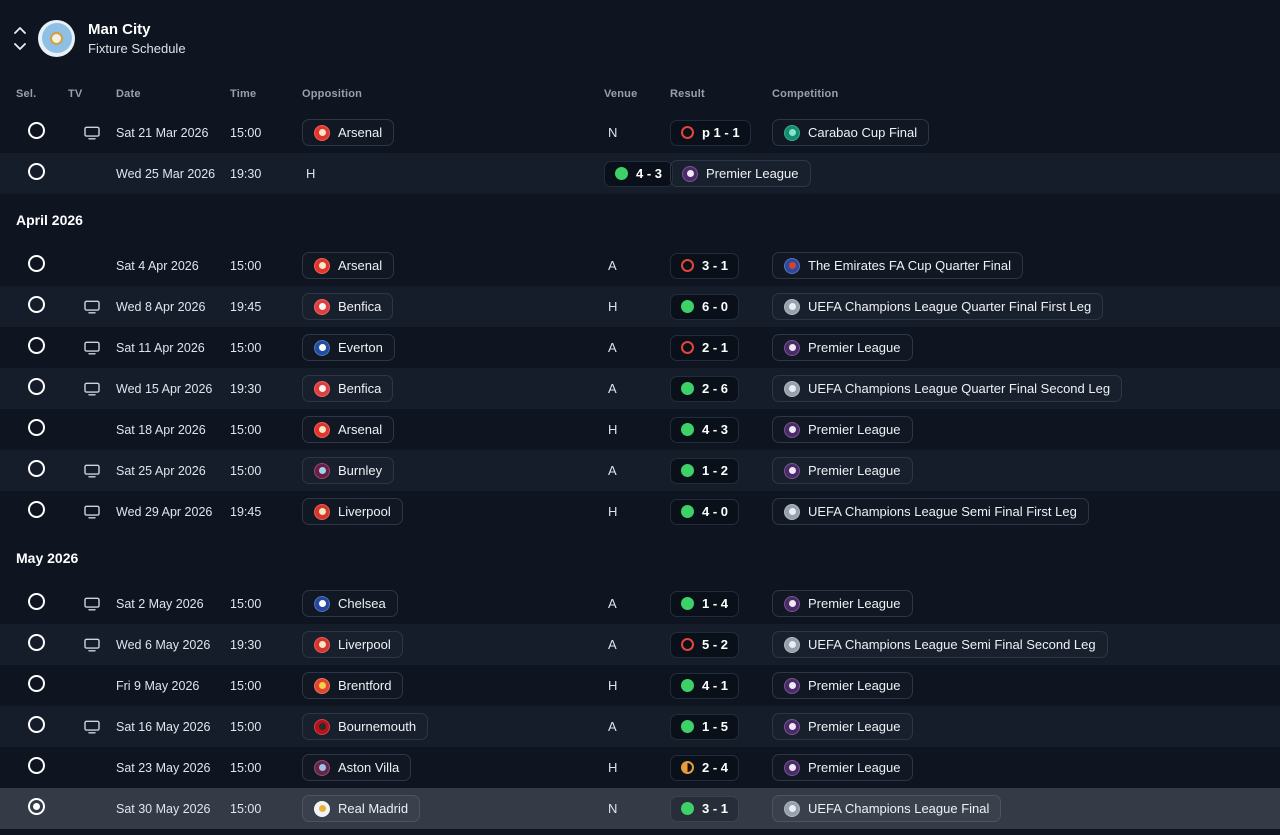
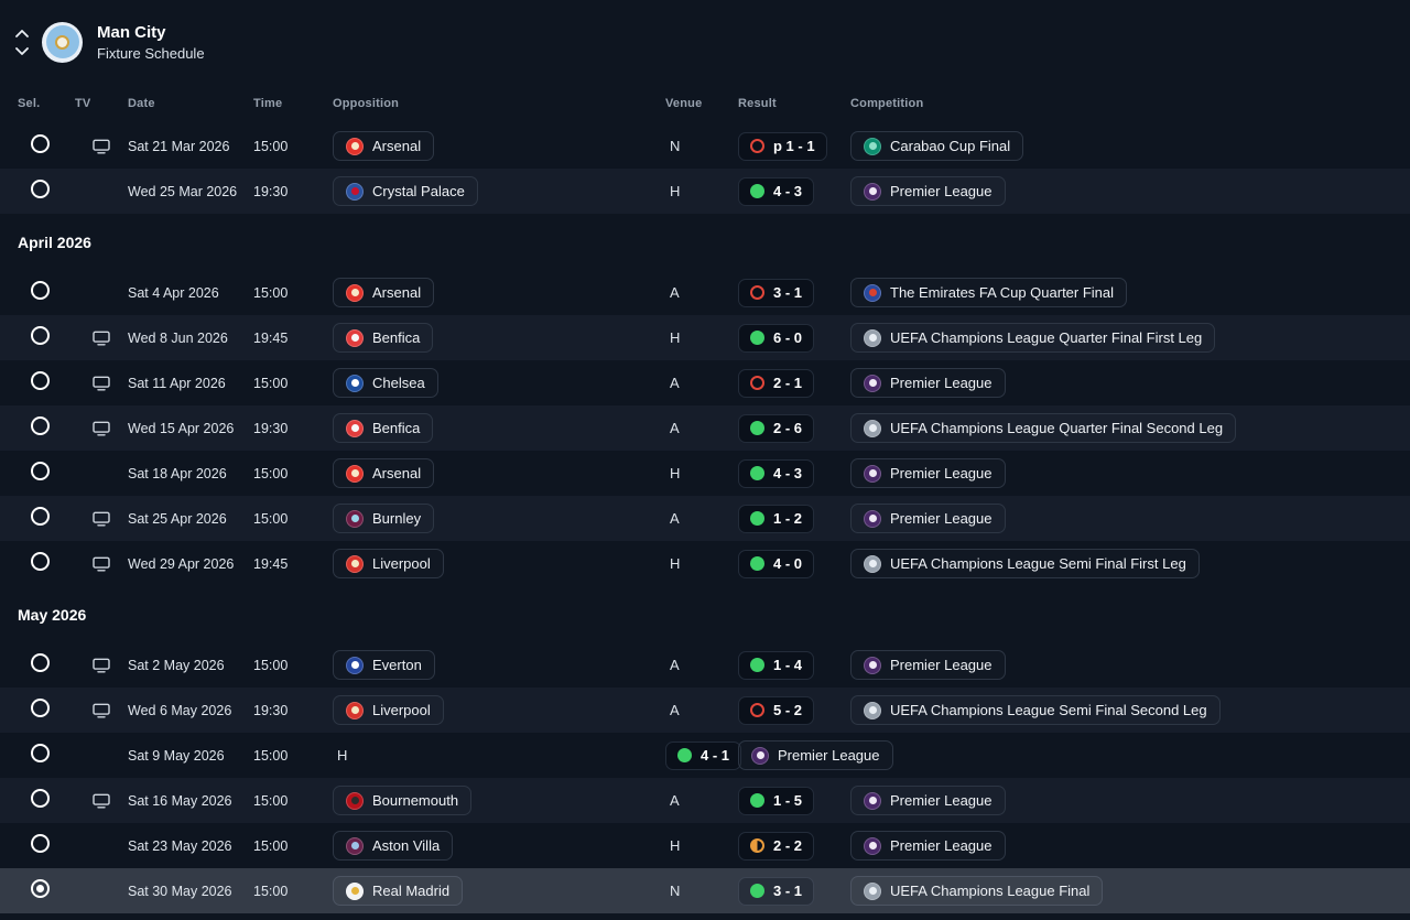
  Man City
  Fixture Schedule
  Sel.
  TV
  Date
  Time
  Opposition
  Venue
  Result
  Competition
  Sat 21 Mar 2026
  15:00
  Arsenal
  N
  p 1 - 1
  Carabao Cup Final
  Wed 25 Mar 2026
  19:30
+ Crystal Palace
  H
  4 - 3
  Premier League
  April 2026
  Sat 4 Apr 2026
  15:00
  Arsenal
  A
  3 - 1
  The Emirates FA Cup Quarter Final
- Wed 8 Apr 2026
+ Wed 8 Jun 2026
  19:45
  Benfica
  H
  6 - 0
  UEFA Champions League Quarter Final First Leg
  Sat 11 Apr 2026
  15:00
- Everton
+ Chelsea
  A
  2 - 1
  Premier League
  Wed 15 Apr 2026
  19:30
  Benfica
  A
  2 - 6
  UEFA Champions League Quarter Final Second Leg
  Sat 18 Apr 2026
  15:00
  Arsenal
  H
  4 - 3
  Premier League
  Sat 25 Apr 2026
  15:00
  Burnley
  A
  1 - 2
  Premier League
  Wed 29 Apr 2026
  19:45
  Liverpool
  H
  4 - 0
  UEFA Champions League Semi Final First Leg
  May 2026
  Sat 2 May 2026
  15:00
- Chelsea
+ Everton
  A
  1 - 4
  Premier League
  Wed 6 May 2026
  19:30
  Liverpool
  A
  5 - 2
  UEFA Champions League Semi Final Second Leg
- Fri 9 May 2026
+ Sat 9 May 2026
  15:00
- Brentford
  H
  4 - 1
  Premier League
  Sat 16 May 2026
  15:00
  Bournemouth
  A
  1 - 5
  Premier League
  Sat 23 May 2026
  15:00
  Aston Villa
  H
- 2 - 4
+ 2 - 2
  Premier League
  Sat 30 May 2026
  15:00
  Real Madrid
  N
  3 - 1
  UEFA Champions League Final
